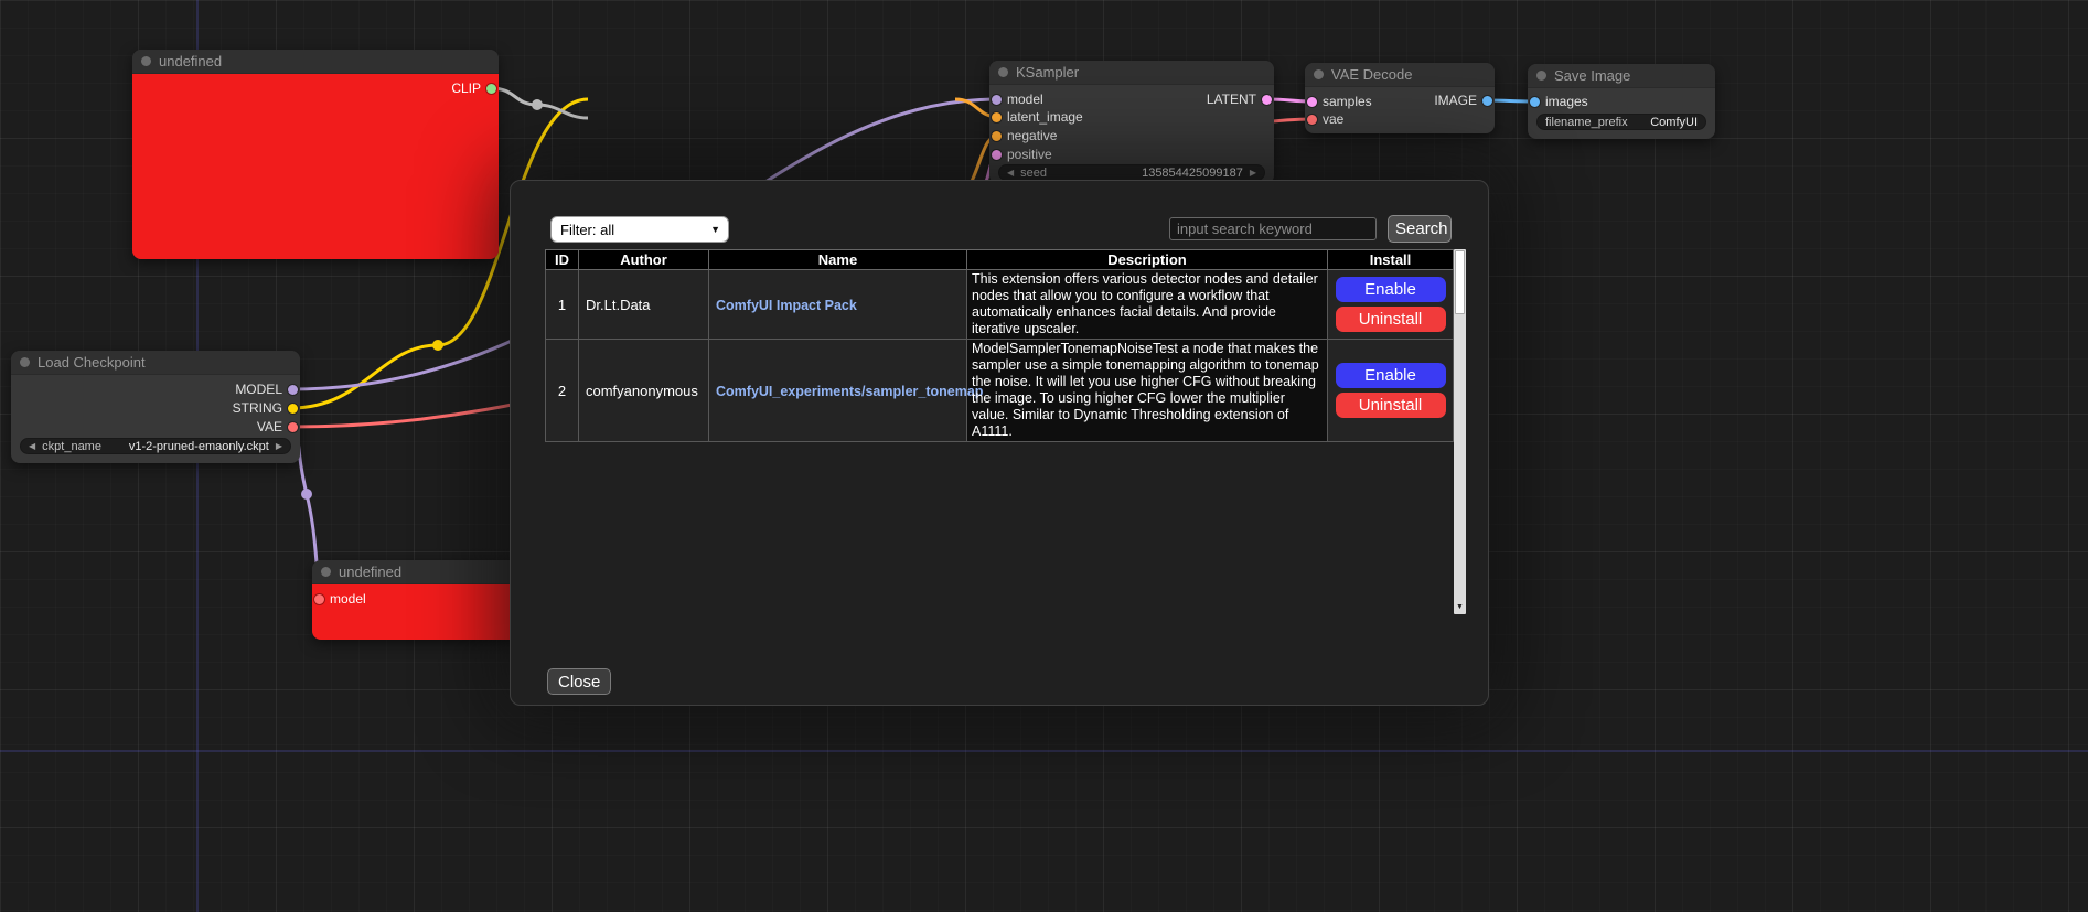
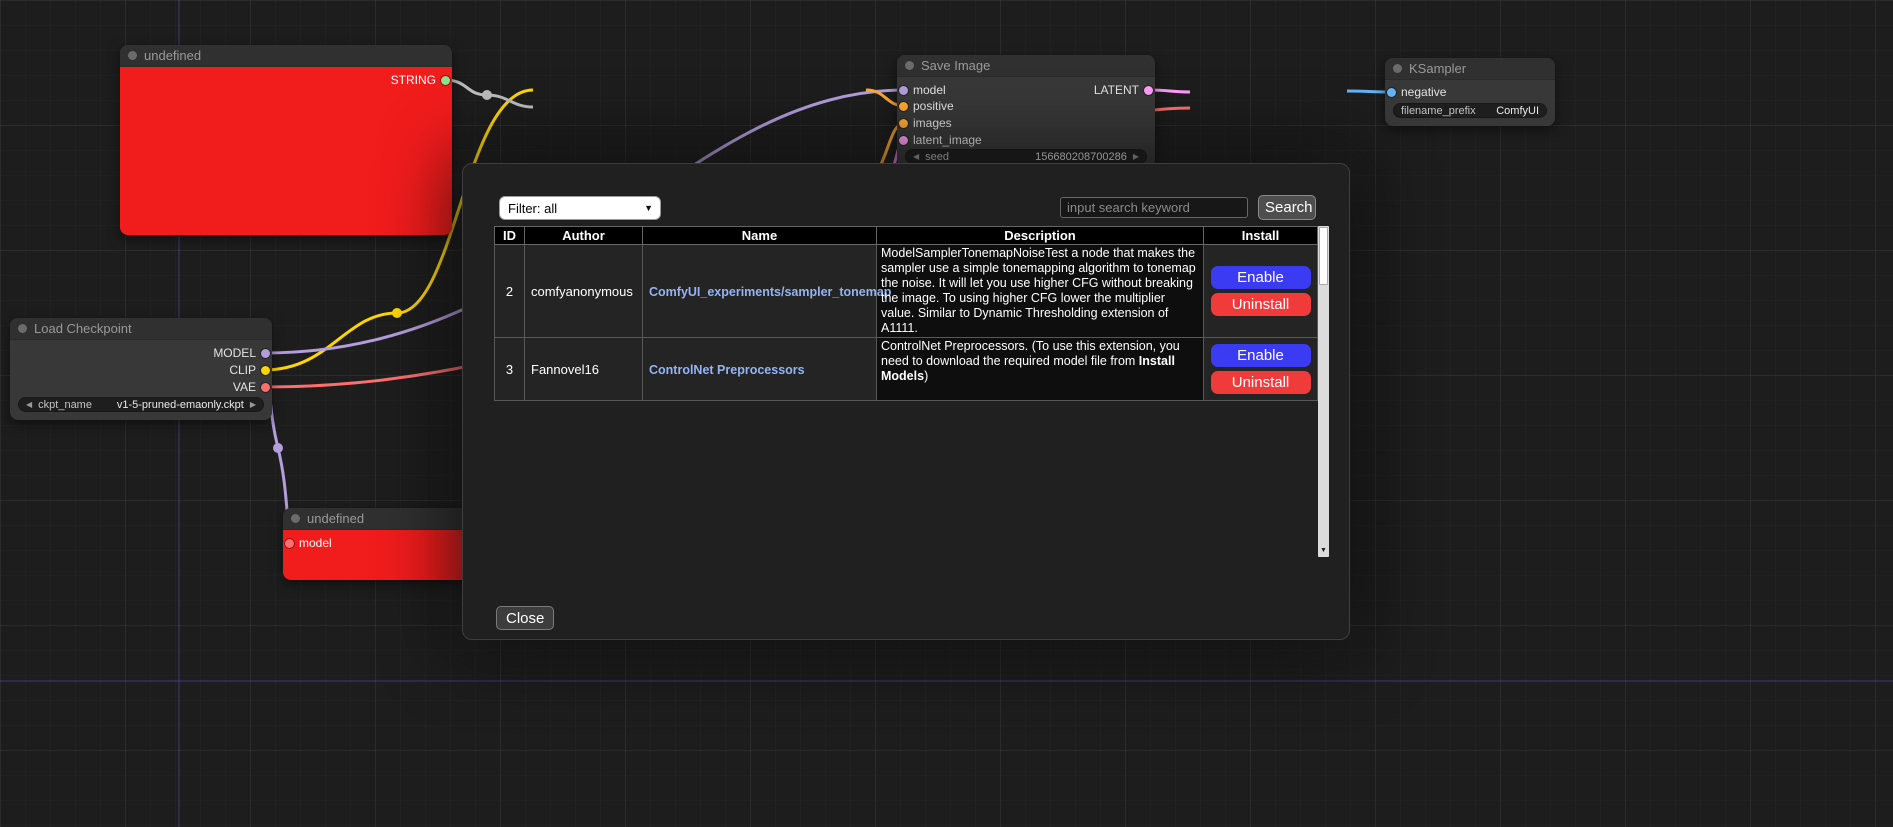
  undefined
- CLIP
+ STRING
- KSampler
+ Save Image
  model
- latent_image
+ positive
- negative
+ images
- positive
+ latent_image
  LATENT
  ◀
  seed
- 135854425099187
+ 156680208700286
  ▶
- VAE Decode
- samples
- vae
- IMAGE
- Save Image
+ KSampler
- images
+ negative
  filename_prefix
  ComfyUI
  Load Checkpoint
  MODEL
- STRING
+ CLIP
  VAE
  ◀
  ckpt_name
- v1-2-pruned-emaonly.ckpt
+ v1-5-pruned-emaonly.ckpt
  ▶
  undefined
  model
  Filter: all
  ▼
  input search keyword
  Search
  ID	Author	Name	Description	Install
- 1	Dr.Lt.Data	ComfyUI Impact Pack	This extension offers various detector nodes and detailer nodes that allow you to configure a workflow that automatically enhances facial details. And provide iterative upscaler.	EnableUninstall
  2	comfyanonymous	ComfyUI_experiments/sampler_tonem	ModelSamplerTonemapNoiseTest a node that makes the sampler use a simple tonemapping algorithm to tonemap the noise. It will let you use higher CFG without breaking the image. To using higher CFG lower the multiplier value. Similar to Dynamic Thresholding extension of A1111.	EnableUninstall
+ 3	Fannovel16	ControlNet Preprocessors	ControlNet Preprocessors. (To use this extension, you need to download the required model file from Install Models)	EnableUninstall
  Close
